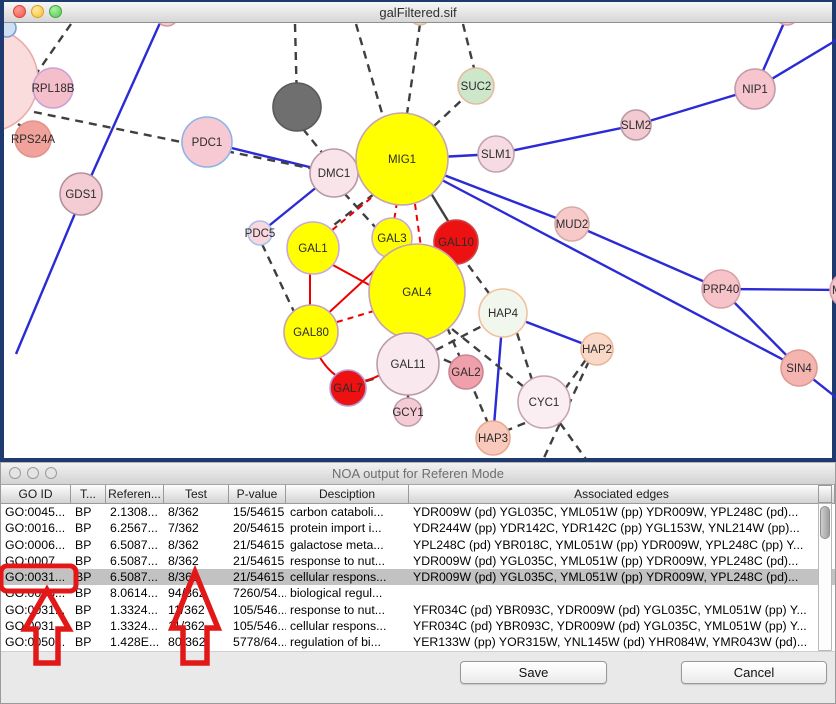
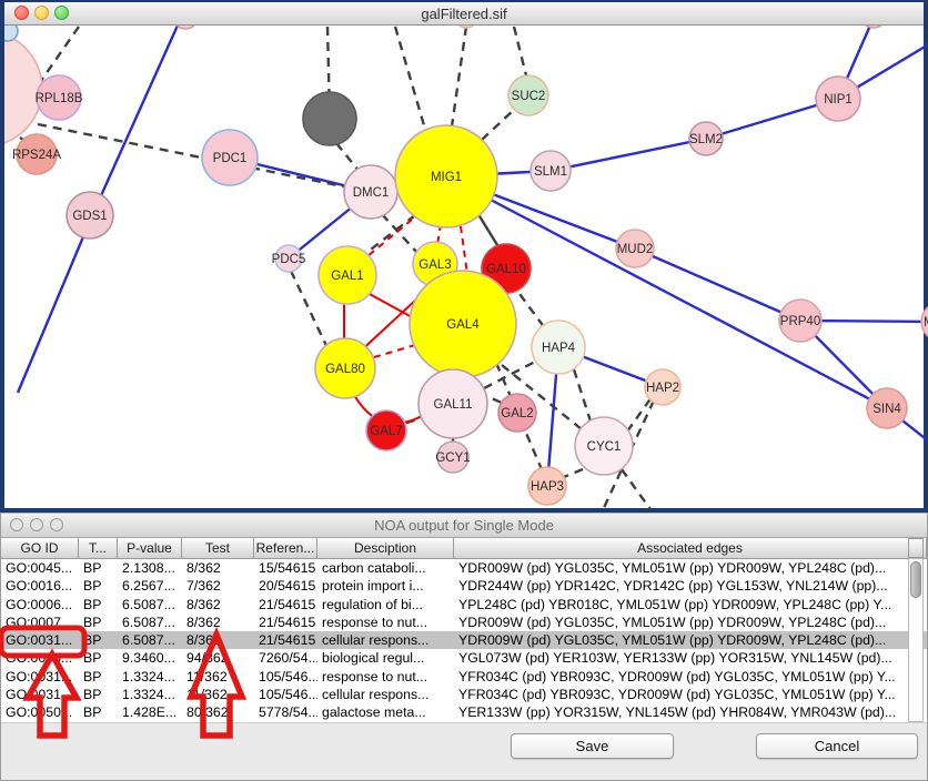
  RPL18B
  RPS24A
  GDS1
  PDC1
  PDC5
  DMC1
  MIG1
  SUC2
  SLM1
  SLM2
  NIP1
  MUD2
  PRP40
  SIN4
  HAP2
  HAP3
  HAP4
  CYC1
  GAL1
  GAL3
  GAL10
  GAL4
  GAL80
  GAL11
  GAL2
  GAL7
  GCY1
  galFiltered.sif
- NOA output for Referen Mode
+ NOA output for Single Mode
  GO ID
  T...
- Referen...
+ P-value
  Test
- P-value
+ Referen...
  Desciption
  Associated edges
  GO:0045...
  BP
  2.1308...
  8/362
  15/54615
  carbon cataboli...
  YDR009W (pd) YGL035C, YML051W (pp) YDR009W, YPL248C (pd)...
  GO:0016...
  BP
  6.2567...
  7/362
  20/54615
  protein import i...
  YDR244W (pp) YDR142C, YDR142C (pp) YGL153W, YNL214W (pp)...
  GO:0006...
  BP
  6.5087...
  8/362
  21/54615
- galactose meta...
+ regulation of bi...
  YPL248C (pd) YBR018C, YML051W (pp) YDR009W, YPL248C (pp) Y...
  GO:0007...
  BP
  6.5087...
  8/362
  21/54615
  response to nut...
  YDR009W (pd) YGL035C, YML051W (pp) YDR009W, YPL248C (pd)...
  GO:0031...
  BP
  6.5087...
  8/36
  21/54615
  cellular respons...
  YDR009W (pd) YGL035C, YML051W (pp) YDR009W, YPL248C (pd)...
  BP
- 8.0614...
+ 9.3460...
  7260/54...
  biological regul...
+ YGL073W (pd) YER103W, YER133W (pp) YOR315W, YNL145W (pd)...
  GO:031.
  BP
  1.3324...
  1/362
  105/546...
  response to nut...
  YFR034C (pd) YBR093C, YDR009W (pd) YGL035C, YML051W (pp) Y...
  GO0031...
  BP
  1.3324...
  105/546...
  cellular respons...
  YFR034C (pd) YBR093C, YDR009W (pd) YGL035C, YML051W (pp) Y...
  GO:050.
  BP
  1.428E...
  80362
- 5778/64...
+ 5778/54...
- regulation of bi...
+ galactose meta...
  YER133W (pp) YOR315W, YNL145W (pd) YHR084W, YMR043W (pd)...
  Save
  Cancel
